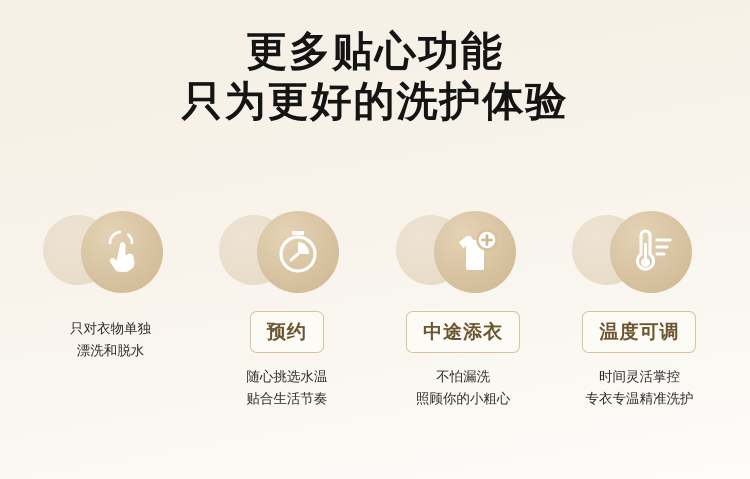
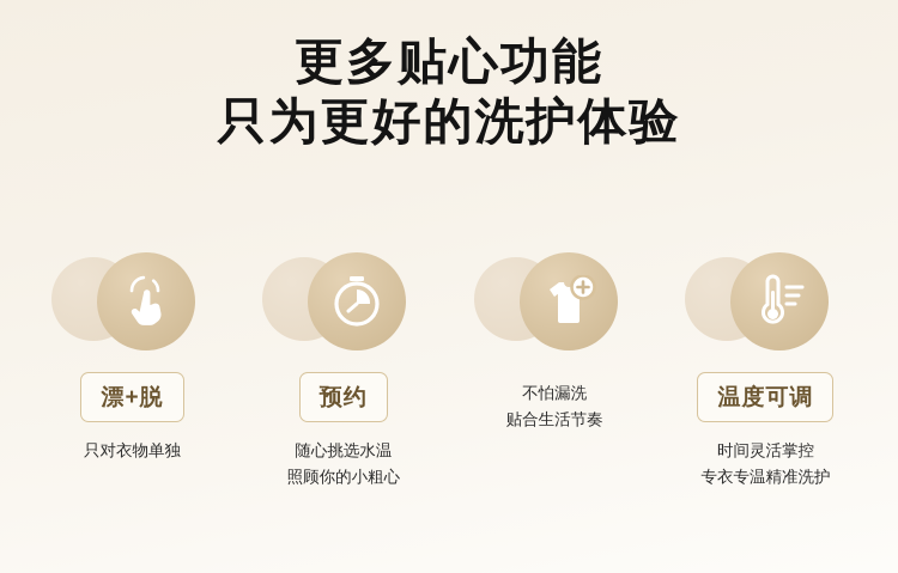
  更多贴心功能
  只为更好的洗护体验
+ 漂+脱
  只对衣物单独
- 漂洗和脱水
  预约
  随心挑选水温
- 贴合生活节奏
+ 照顾你的小粗心
- 中途添衣
  不怕漏洗
- 照顾你的小粗心
+ 贴合生活节奏
  温度可调
  时间灵活掌控
  专衣专温精准洗护
